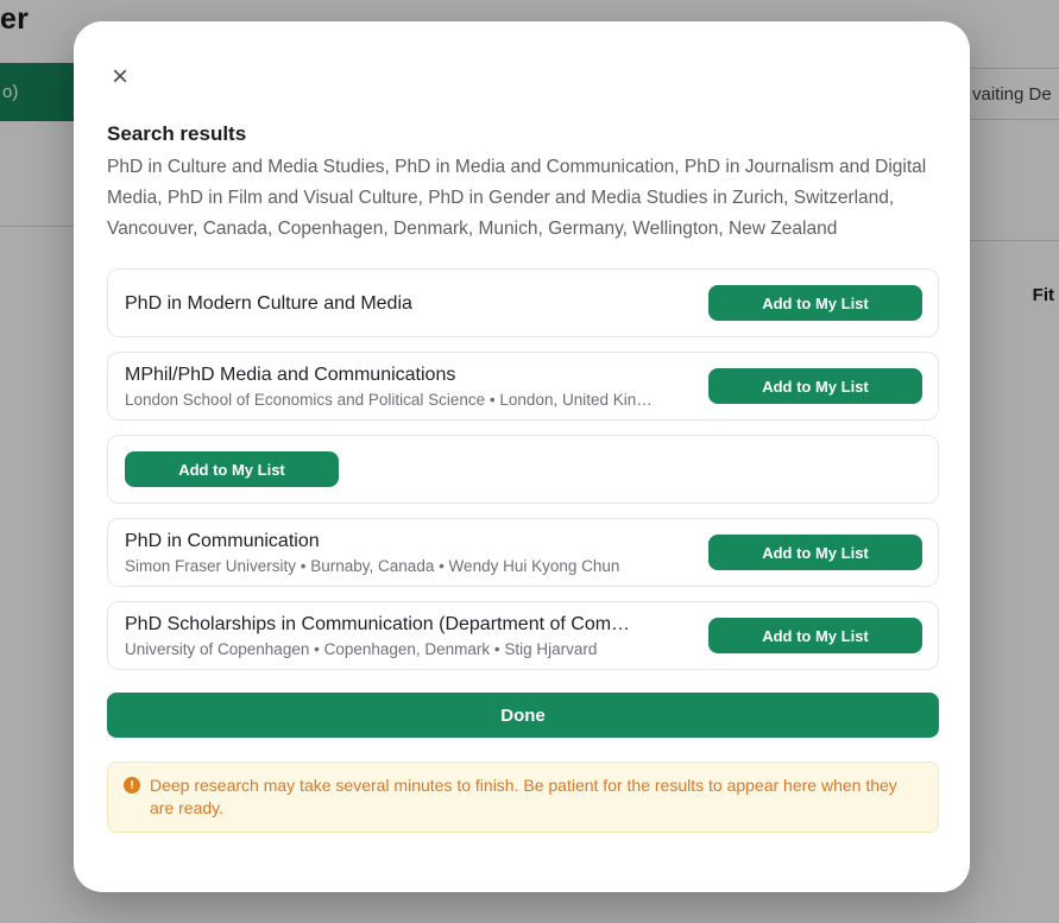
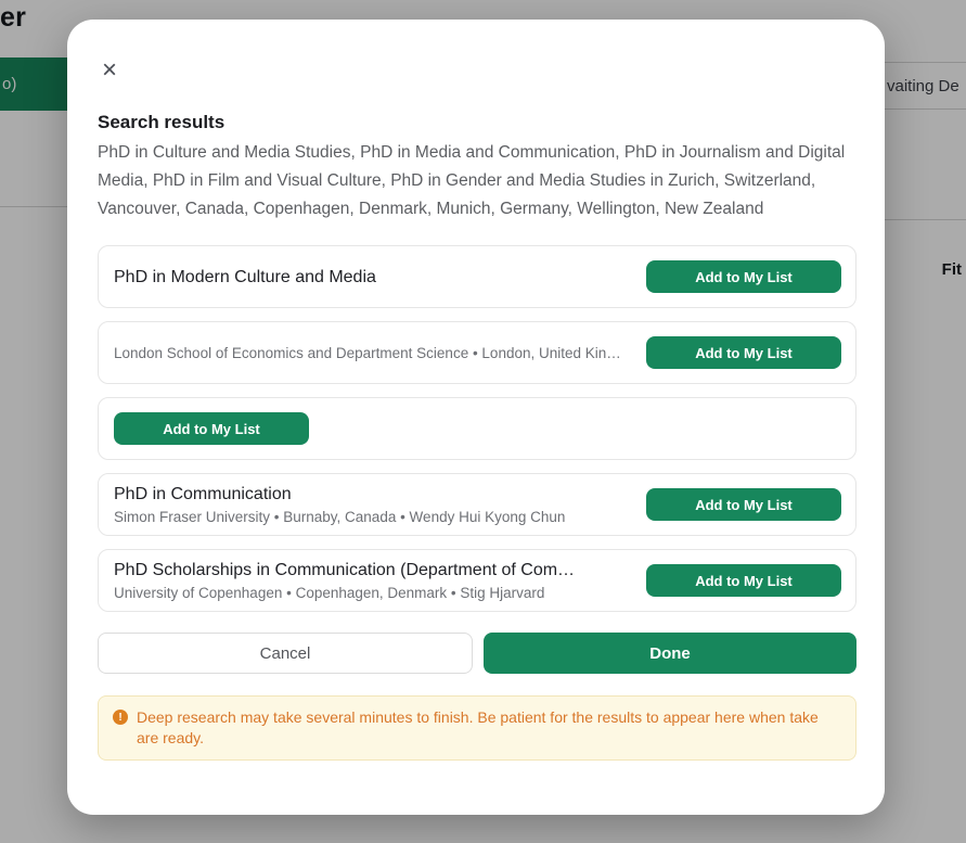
  er
  o)
  vaiting De
  Fit
  ×
  Search results
  PhD in Culture and Media Studies, PhD in Media and Communication, PhD in Journalism and Digital Media, PhD in Film and Visual Culture, PhD in Gender and Media Studies in Zurich, Switzerland, Vancouver, Canada, Copenhagen, Denmark, Munich, Germany, Wellington, New Zealand
  PhD in Modern Culture and Media
  Add to My List
- MPhil/PhD Media and Communications
- London School of Economics and Political Science • London, United Kin…
+ London School of Economics and Department Science • London, United Kin…
  Add to My List
  Add to My List
  PhD in Communication
  Simon Fraser University • Burnaby, Canada • Wendy Hui Kyong Chun
  Add to My List
  PhD Scholarships in Communication (Department of Com…
  University of Copenhagen • Copenhagen, Denmark • Stig Hjarvard
  Add to My List
+ Cancel
  Done
  !
- Deep research may take several minutes to finish. Be patient for the results to appear here when they are ready.
+ Deep research may take several minutes to finish. Be patient for the results to appear here when take are ready.
